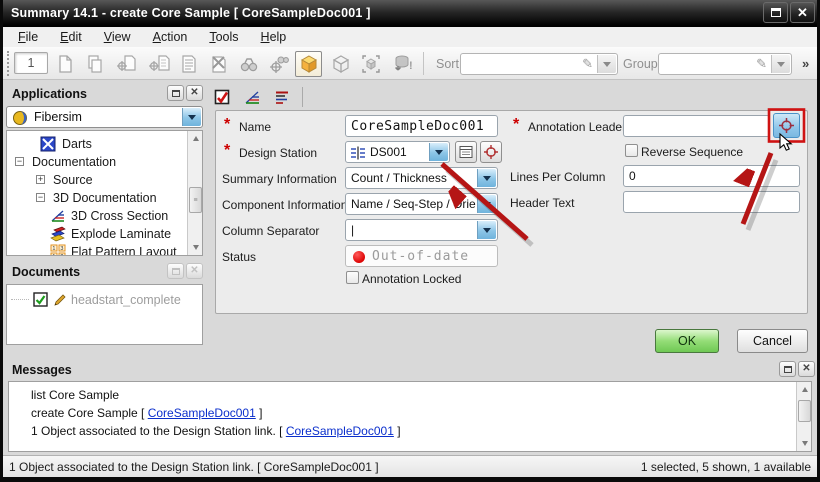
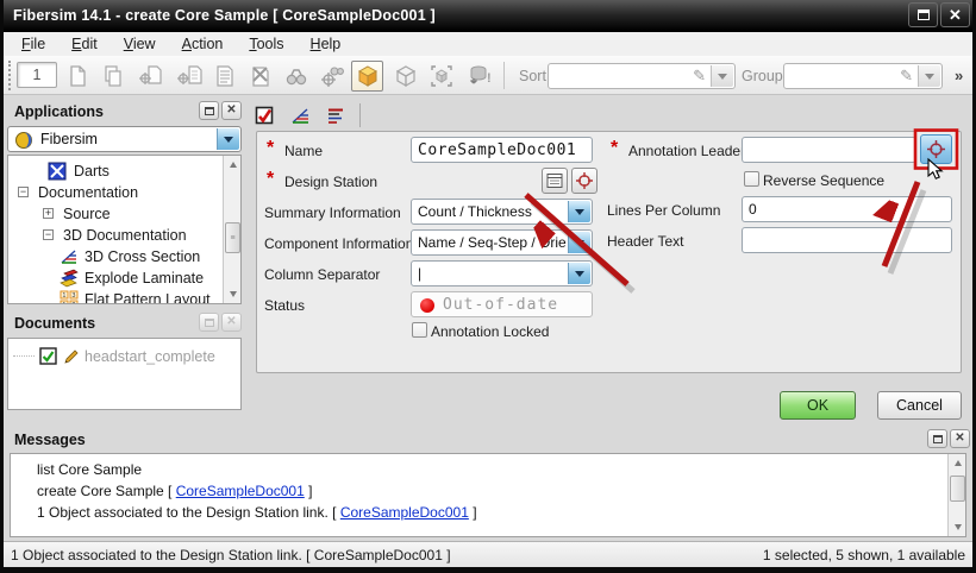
- Summary 14.1 - create Core Sample [ CoreSampleDoc001 ]
+ Fibersim 14.1 - create Core Sample [ CoreSampleDoc001 ]
  ✕
  File
  Edit
  View
  Action
  Tools
  Help
  1
  !
  Sort
  ✎
  Group
  ✎
  »
  Applications
  ✕
  Fibersim
  Darts
  −
  Documentation
  +
  Source
  −
  3D Documentation
  3D Cross Section
  Explode Laminate
  Flat Pattern Layout
  Documents
  ✕
  headstart_complete
  *
  Name
  CoreSampleDoc001
  *
  Design Station
- DS001
  Summary Information
  Count / Thickness
  Component Informatio
  Name / Seq-Step / Orie
  Column Separator
  |
  Status
  Out-of-date
  Annotation Locked
  *
  Annotation Leade
  Reverse Sequence
  Lines Per Column
  0
  Header Text
  OK
  Cancel
  Messages
  ✕
  list Core Sample
  create Core Sample [ CoreSampleDoc001 ]
  1 Object associated to the Design Station link. [ CoreSampleDoc001 ]
  1 Object associated to the Design Station link. [ CoreSampleDoc001 ]
  1 selected, 5 shown, 1 available
